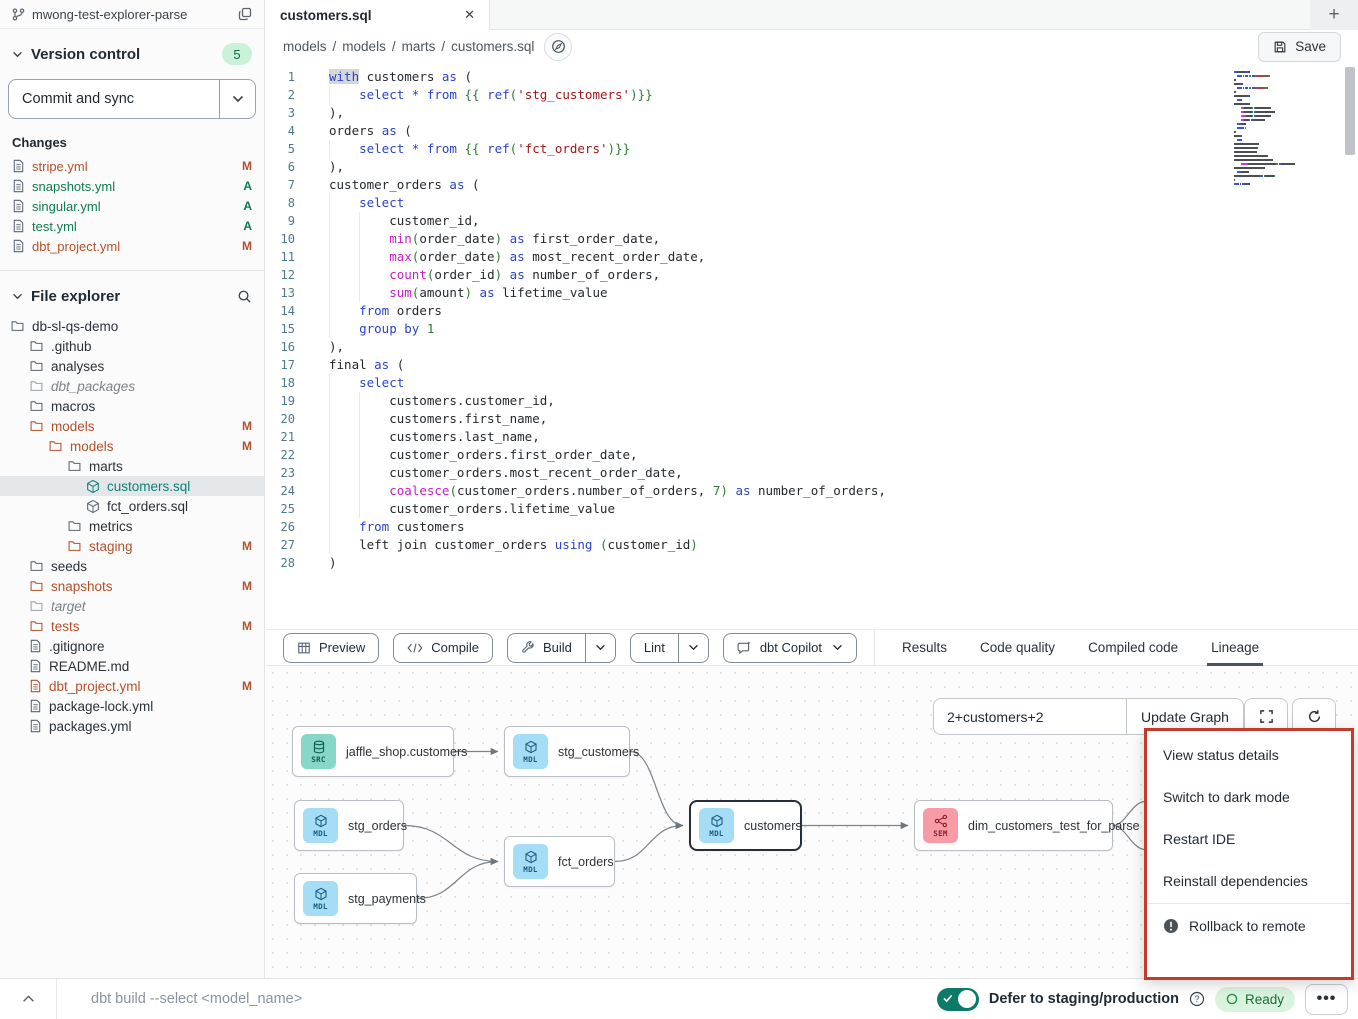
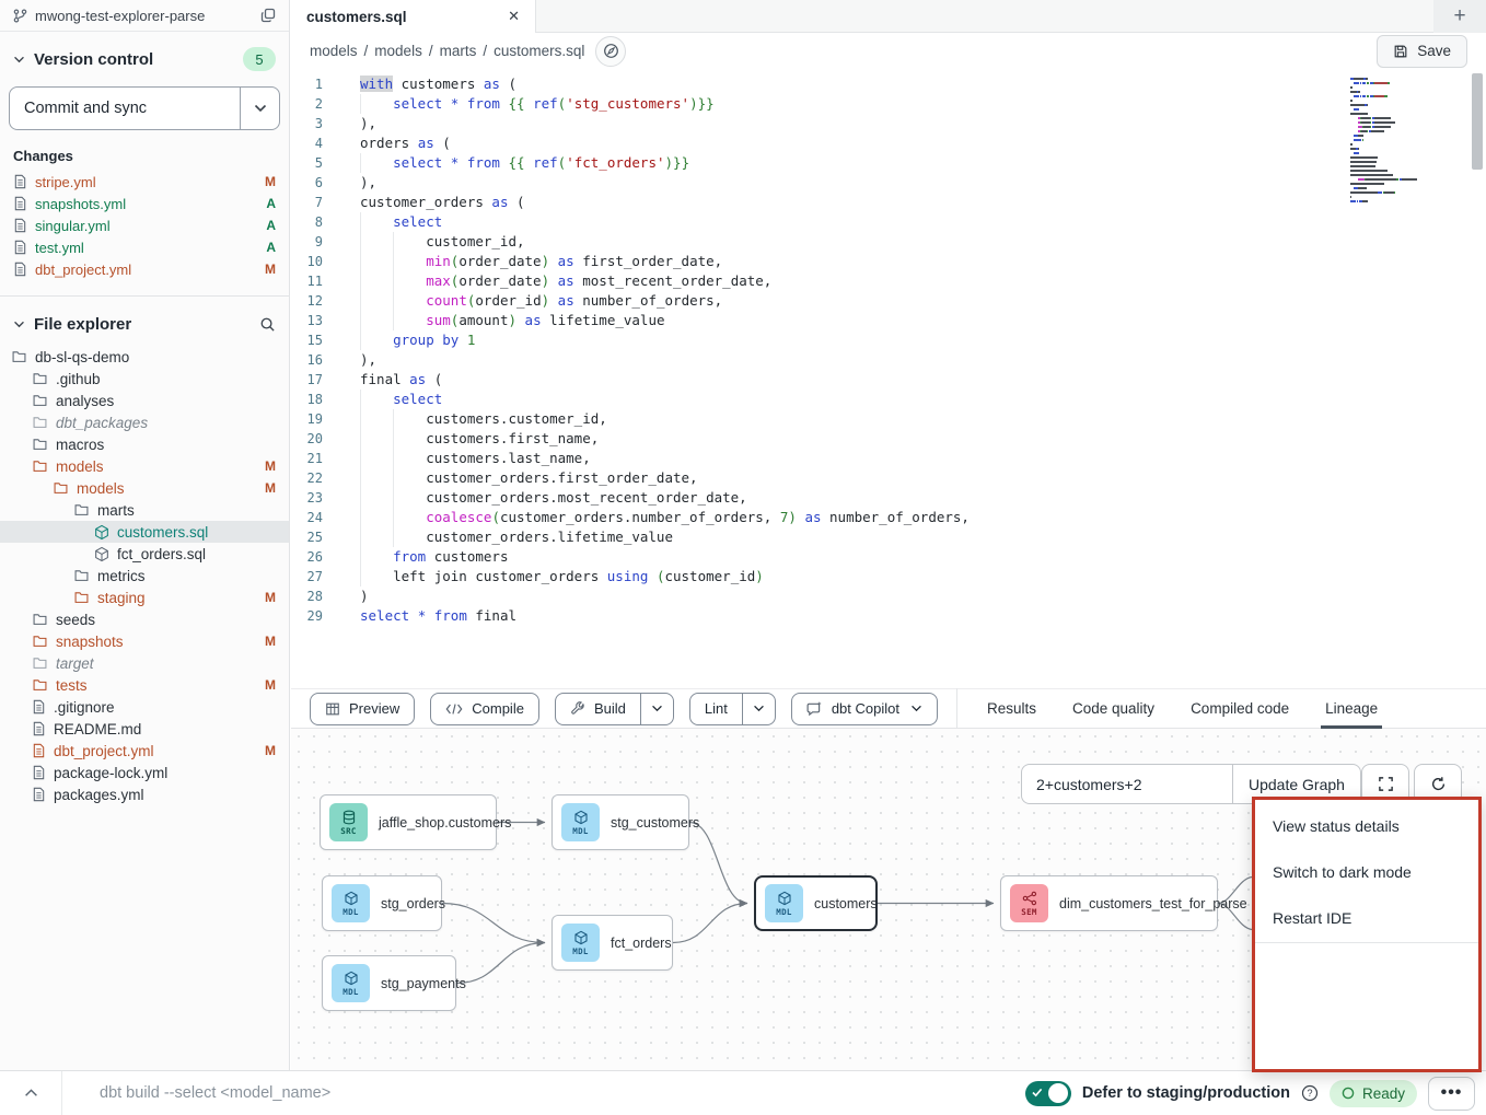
  mwong-test-explorer-parse
  Version control
  5
  Commit and sync
  Changes
  stripe.yml
  M
  snapshots.yml
  A
  singular.yml
  A
  test.yml
  A
  dbt_project.yml
  M
  File explorer
  db-sl-qs-demo
  .github
  analyses
  dbt_packages
  macros
  models
  M
  models
  M
  marts
  customers.sql
  fct_orders.sql
  metrics
  staging
  M
  seeds
  snapshots
  M
  target
  tests
  M
  .gitignore
  README.md
  dbt_project.yml
  M
  package-lock.yml
  packages.yml
  customers.sql
  ✕
  +
  models
  /
  models
  /
  marts
  /
  customers.sql
  Save
  1
  with customers as (
  2
  select * from {{ ref('stg_customers')}}
  3
  ),
  4
  orders as (
  5
  select * from {{ ref('fct_orders')}}
  6
  ),
  7
  customer_orders as (
  8
  select
  9
  customer_id,
  10
  min(order_date) as first_order_date,
  11
  max(order_date) as most_recent_order_date,
  12
  count(order_id) as number_of_orders,
  13
  sum(amount) as lifetime_value
- 14
- from orders
  15
  group by 1
  16
  ),
  17
  final as (
  18
  select
  19
  customers.customer_id,
  20
  customers.first_name,
  21
  customers.last_name,
  22
  customer_orders.first_order_date,
  23
  customer_orders.most_recent_order_date,
  24
  coalesce(customer_orders.number_of_orders, 7) as number_of_orders,
  25
  customer_orders.lifetime_value
  26
  from customers
  27
  left join customer_orders using (customer_id)
  28
  )
+ 29
+ select * from final
  Preview
  Compile
  Build
  Lint
  dbt Copilot
  Results
  Code quality
  Compiled code
  Lineage
  SRC
  jaffle_shop.customers
  MDL
  stg_customers
  MDL
  stg_orders
  MDL
  fct_orders
  MDL
  stg_payments
  MDL
  customers
  SEM
  dim_customers_test_for_parse
  2+customers+2
  Update Graph
  View status details
  Switch to dark mode
  Restart IDE
- Reinstall dependencies
- Rollback to remote
  dbt build --select <model_name>
  Defer to staging/production
  ?
  Ready
  •••
